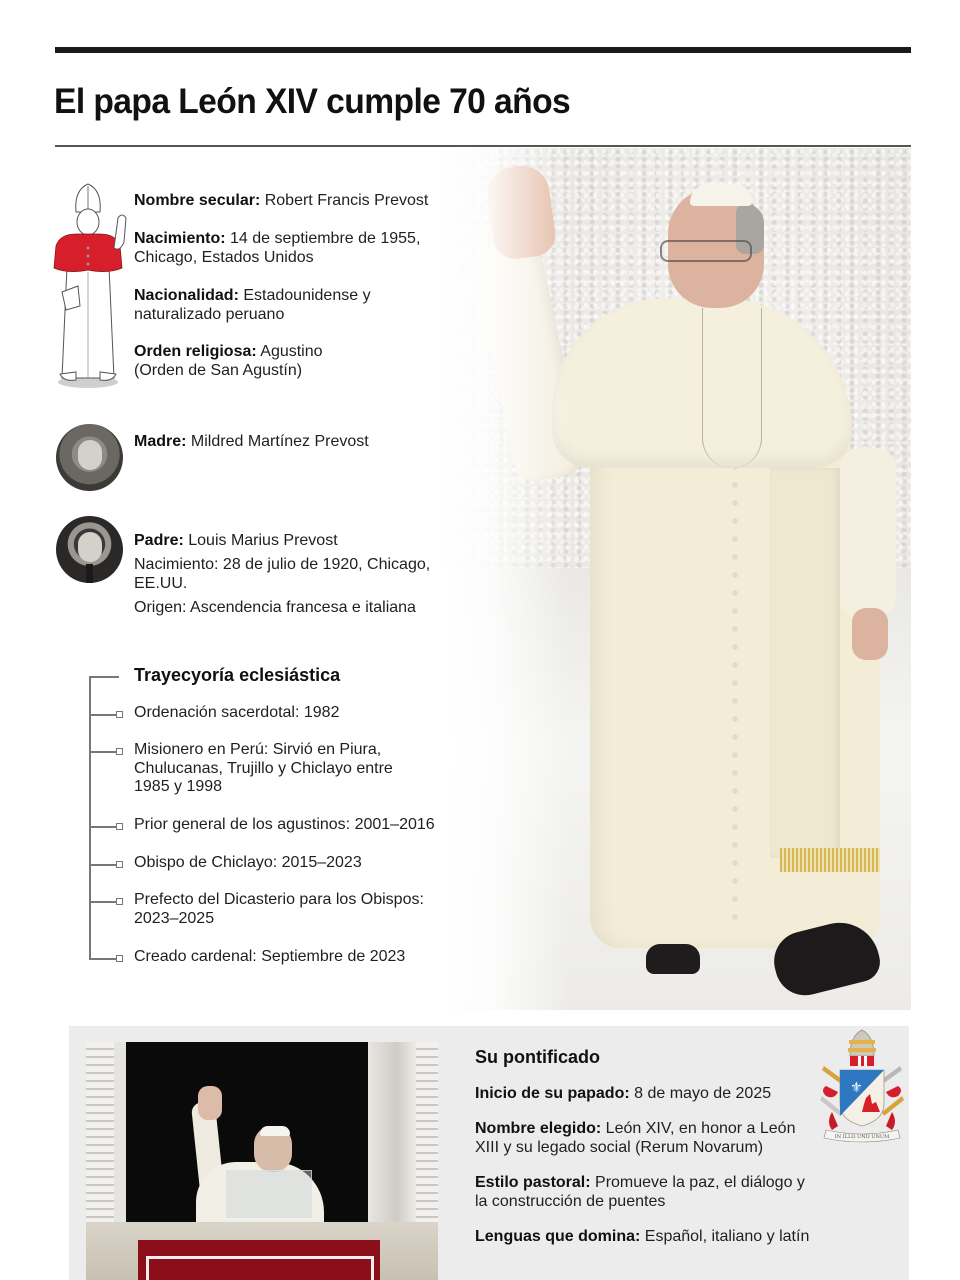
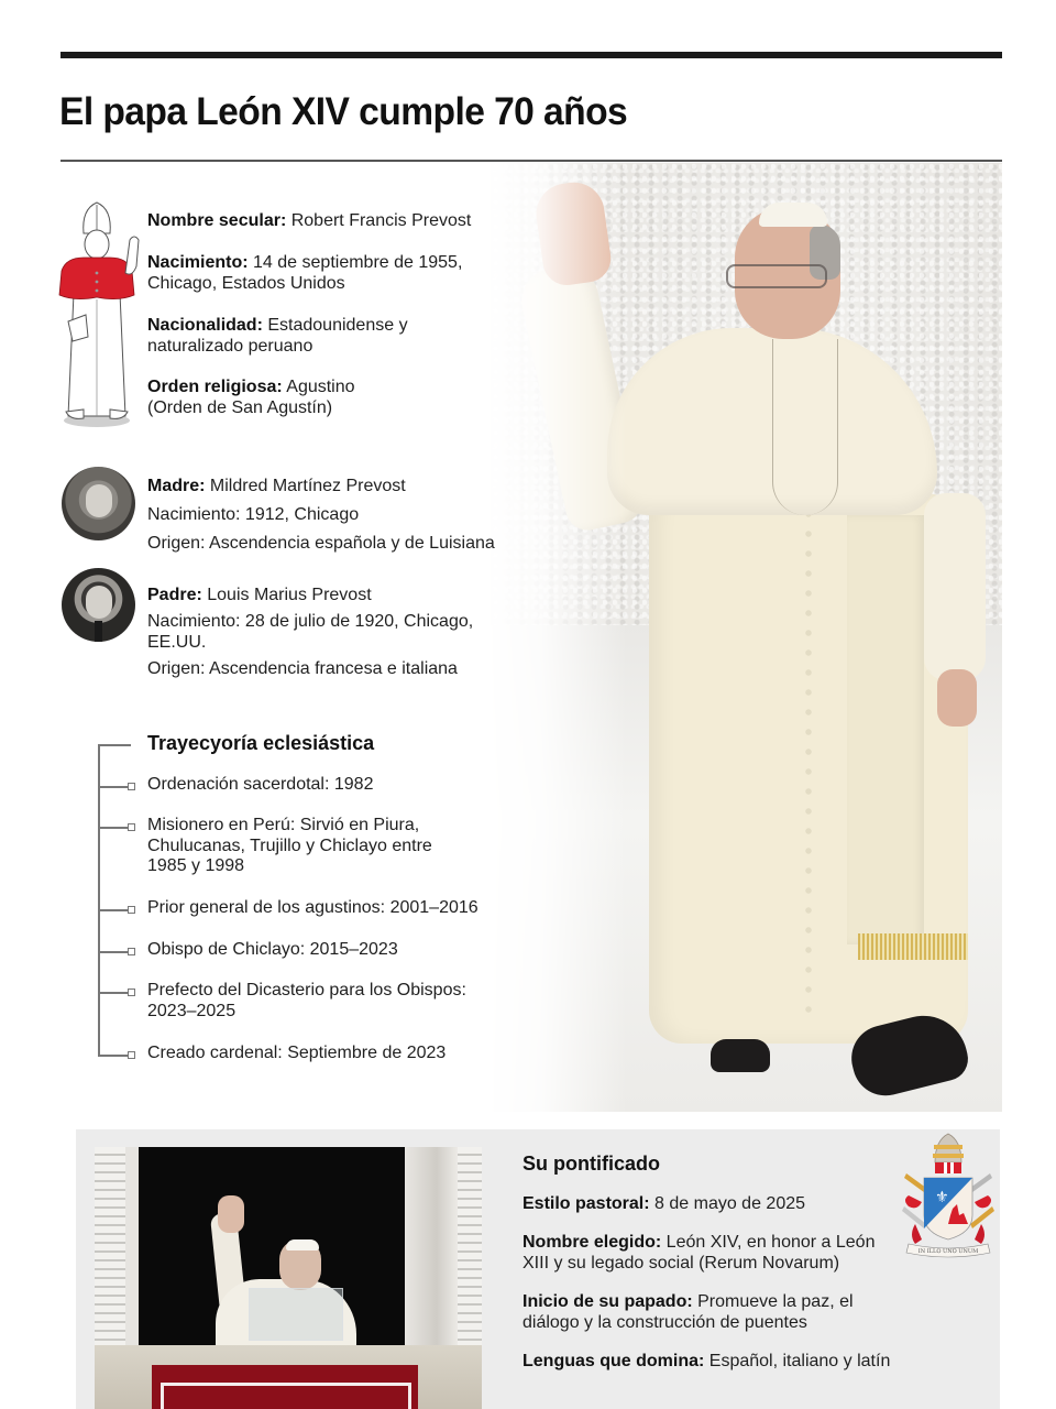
  El papa León XIV cumple 70 años
  Nombre secular: Robert Francis Prevost
  Nacimiento: 14 de septiembre de 1955,
  Chicago, Estados Unidos
  Nacionalidad: Estadounidense y
  naturalizado peruano
  Orden religiosa: Agustino
  (Orden de San Agustín)
  Madre: Mildred Martínez Prevost
+ Nacimiento: 1912, Chicago
+ Origen: Ascendencia española y de Luisiana
  Padre: Louis Marius Prevost
  Nacimiento: 28 de julio de 1920, Chicago,
  EE.UU.
  Origen: Ascendencia francesa e italiana
  Trayecyoría eclesiástica
  Ordenación sacerdotal: 1982
  Misionero en Perú: Sirvió en Piura, Chulucanas, Trujillo y Chiclayo entre 1985 y 1998
  Prior general de los agustinos: 2001–2016
  Obispo de Chiclayo: 2015–2023
  Prefecto del Dicasterio para los Obispos: 2023–2025
  Creado cardenal: Septiembre de 2023
  Su pontificado
- Inicio de su papado: 8 de mayo de 2025
+ Estilo pastoral: 8 de mayo de 2025
  Nombre elegido: León XIV, en honor a León XIII y su legado social (Rerum Novarum)
- Estilo pastoral: Promueve la paz, el diálogo y la construcción de puentes
+ Inicio de su papado: Promueve la paz, el diálogo y la construcción de puentes
  Lenguas que domina: Español, italiano y latín
  ⚜
